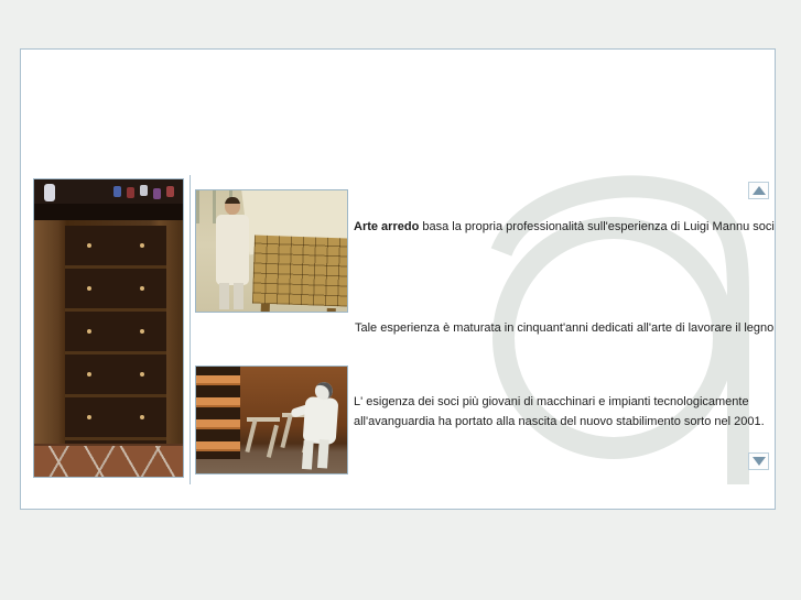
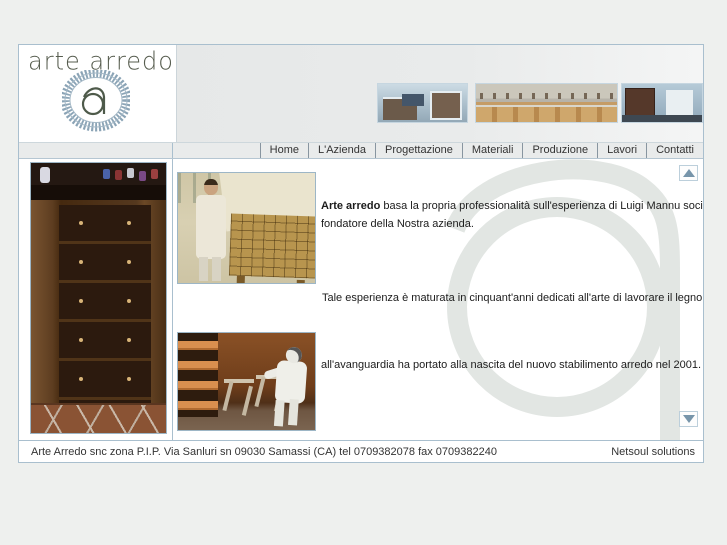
+ arte arredo
+ Home
+ L'Azienda
+ Progettazione
+ Materiali
+ Produzione
+ Lavori
+ Contatti
  Arte arredo basa la propria professionalità sull'esperienza di Luigi Mannu soci
+ fondatore della Nostra azienda.
  Tale esperienza è maturata in cinquant'anni dedicati all'arte di lavorare il legno
- L' esigenza dei soci più giovani di macchinari e impianti tecnologicamente
- all'avanguardia ha portato alla nascita del nuovo stabilimento sorto nel 2001.
+ all'avanguardia ha portato alla nascita del nuovo stabilimento arredo nel 2001.
+ Arte Arredo snc zona P.I.P. Via Sanluri sn 09030 Samassi (CA) tel 0709382078 fax 0709382240
+ Netsoul solutions
